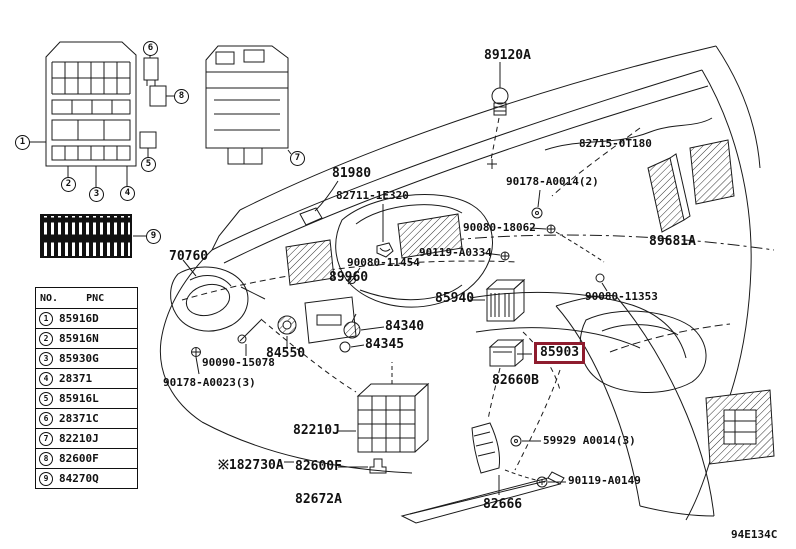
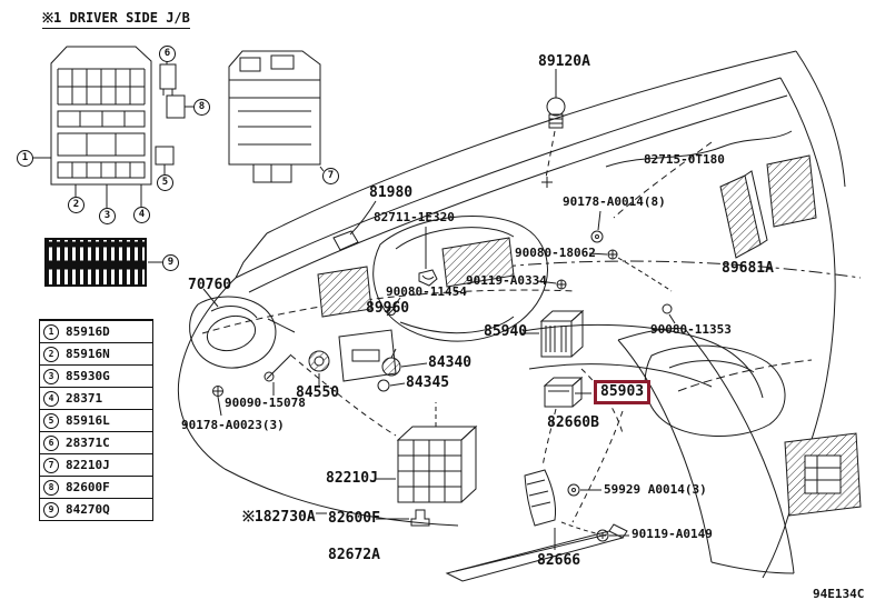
+ ※1 DRIVER SIDE J/B
  94E134C
  1
  2
  3
  4
  5
  6
  7
  8
  9
- NO.
- PNC
  1
  85916D
  2
  85916N
  3
  85930G
  4
  28371
  5
  85916L
  6
  28371C
  7
  82210J
  8
  82600F
  9
  84270Q
  89120A
  82715-0T180
  81980
  82711-1E320
- 90178-A0014(2)
+ 90178-A0014(8)
  90080-18062
  89681A
  90119-A0334
  90080-11454
  70760
  89960
  85940
  90080-11353
  84340
  84345
  84550
  85903
  82660B
  90090-15078
  90178-A0023(3)
  82210J
  ※182730A
  82600F
  82672A
  82666
  59929 A0014(3)
  90119-A0149
